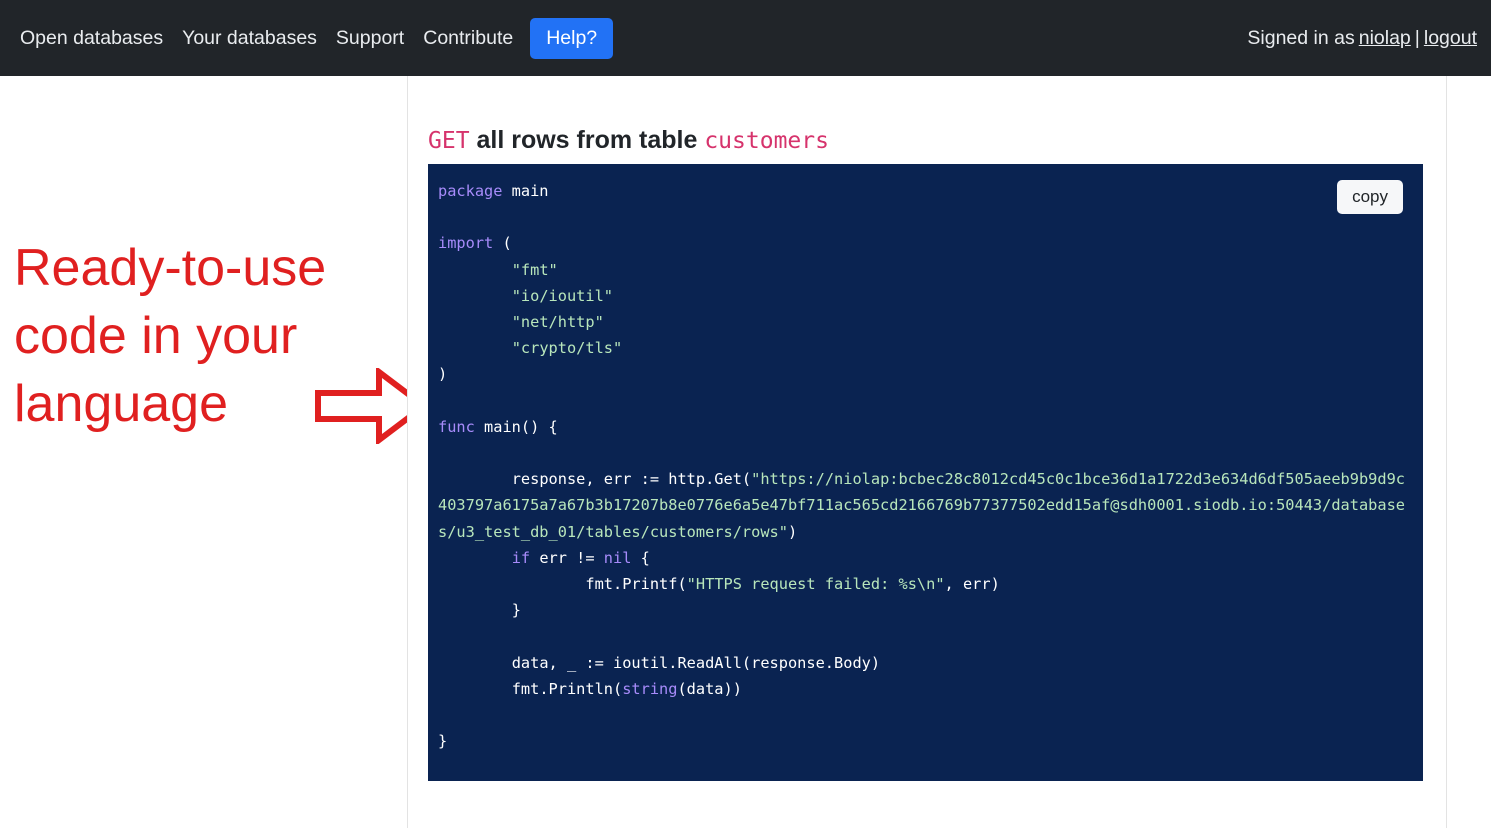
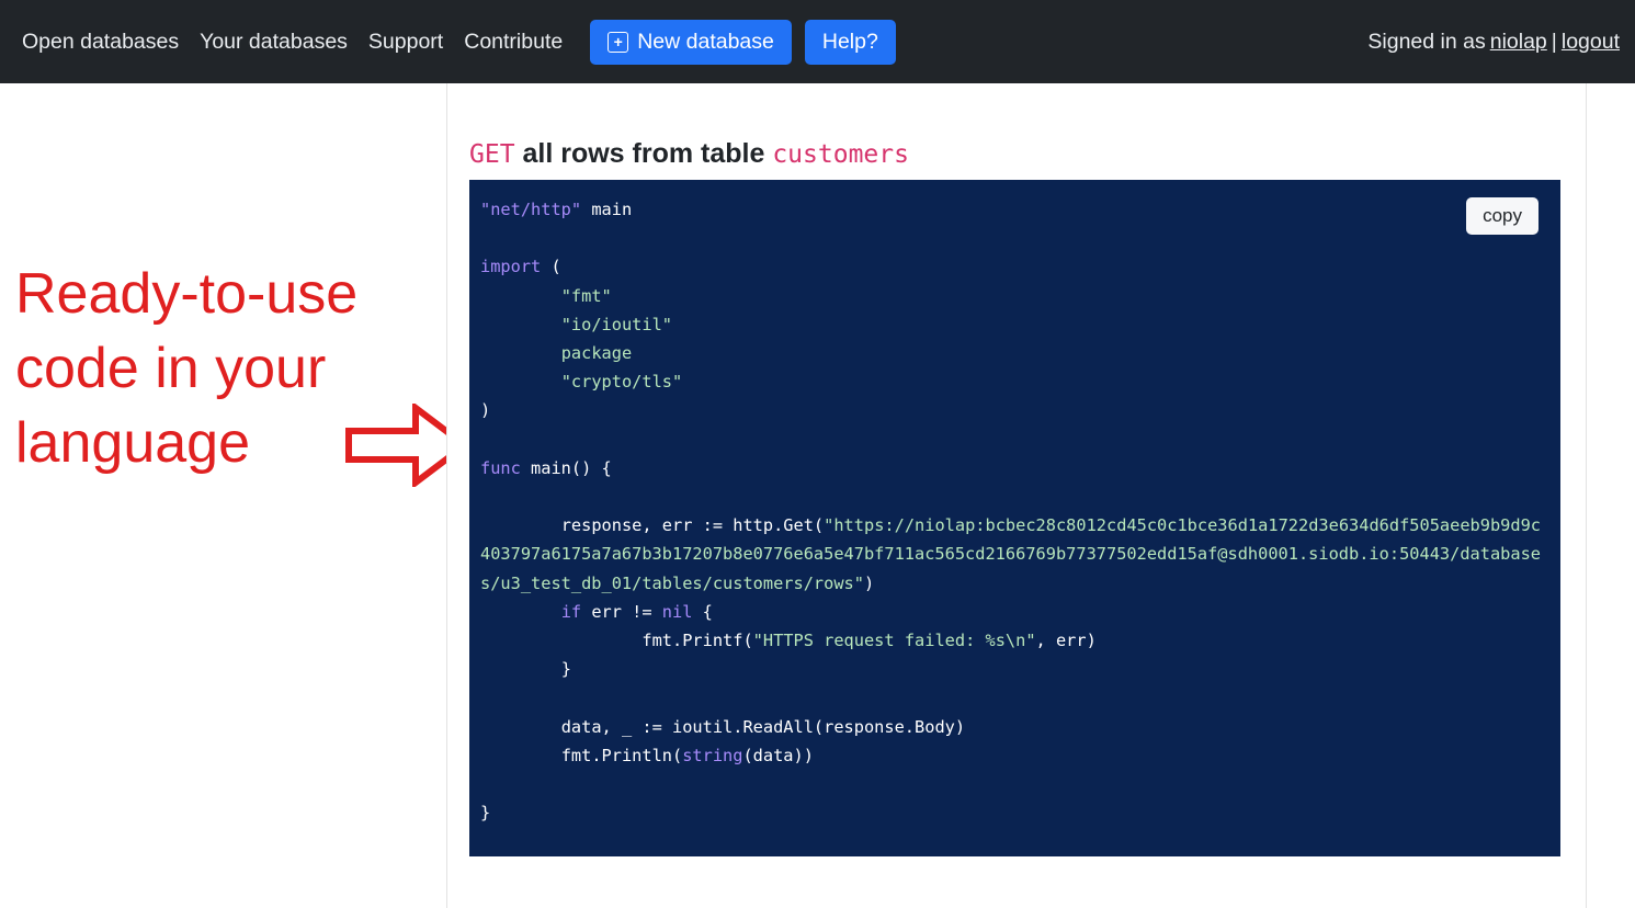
  Open databases
  Your databases
  Support
  Contribute
+ +
+ New database
  Help?
  Signed in as
  niolap
  |
  logout
  Ready-to-use
  code in your
  language
  GET all rows from table customers
- package main
+ "net/http" main
  import (
- "fmt" "io/ioutil" "net/http" "crypto/tls"
+ "fmt" "io/ioutil" package "crypto/tls"
  )
  func main() {
  response, err := http.Get("https://niolap:bcbec28c8012cd45c0c1bce36d1a1722d3e634d6df505aeeb9b9d9c403797a6175a7a67b3b17207b8e0776e6a5e47bf711ac565cd2166769b77377502edd15af@sdh0001.siodb.io:50443/databases/u3_test_db_01/tables/customers/rows")
  if err != nil {
  fmt.Printf("HTTPS request failed: %s\n", err)
  }
  data, _ := ioutil.ReadAll(response.Body)
  fmt.Println(string(data))
  }
  copy
